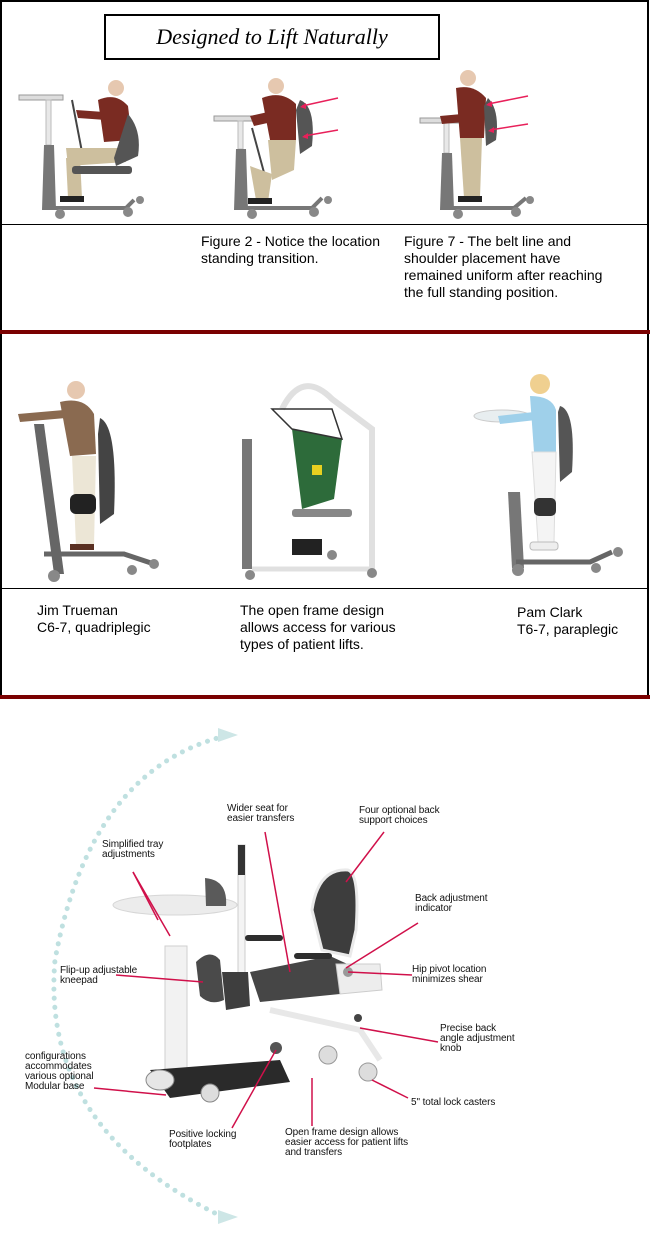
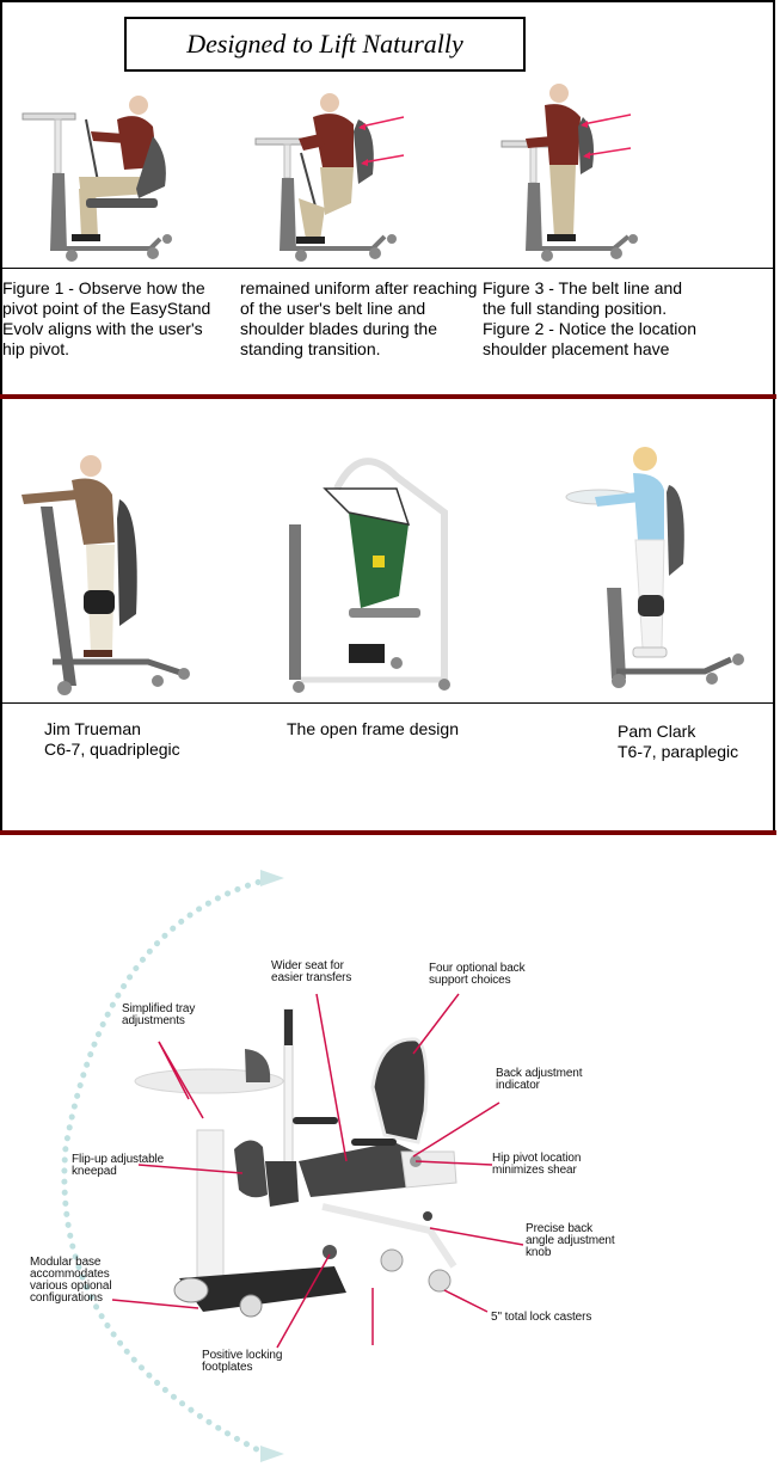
  Designed to Lift Naturally
+ Figure 1 - Observe how the
+ pivot point of the EasyStand
+ Evolv aligns with the user's
+ hip pivot.
- Figure 2 - Notice the location
+ remained uniform after reaching
+ of the user's belt line and
+ shoulder blades during the
  standing transition.
- Figure 7 - The belt line and
+ Figure 3 - The belt line and
- shoulder placement have
+ the full standing position.
- remained uniform after reaching
+ Figure 2 - Notice the location
- the full standing position.
+ shoulder placement have
  Jim Trueman
  C6-7, quadriplegic
  The open frame design
- allows access for various
- types of patient lifts.
  Pam Clark
  T6-7, paraplegic
  Wider seat for
  easier transfers
  Four optional back
  support choices
  Simplified tray
  adjustments
  Back adjustment
  indicator
  Flip-up adjustable
  kneepad
  Hip pivot location
  minimizes shear
  Precise back
  angle adjustment
  knob
- configurations
+ Modular base
  accommodates
  various optional
- Modular base
+ configurations
  5" total lock casters
  Positive locking
  footplates
- Open frame design allows
- easier access for patient lifts
- and transfers
